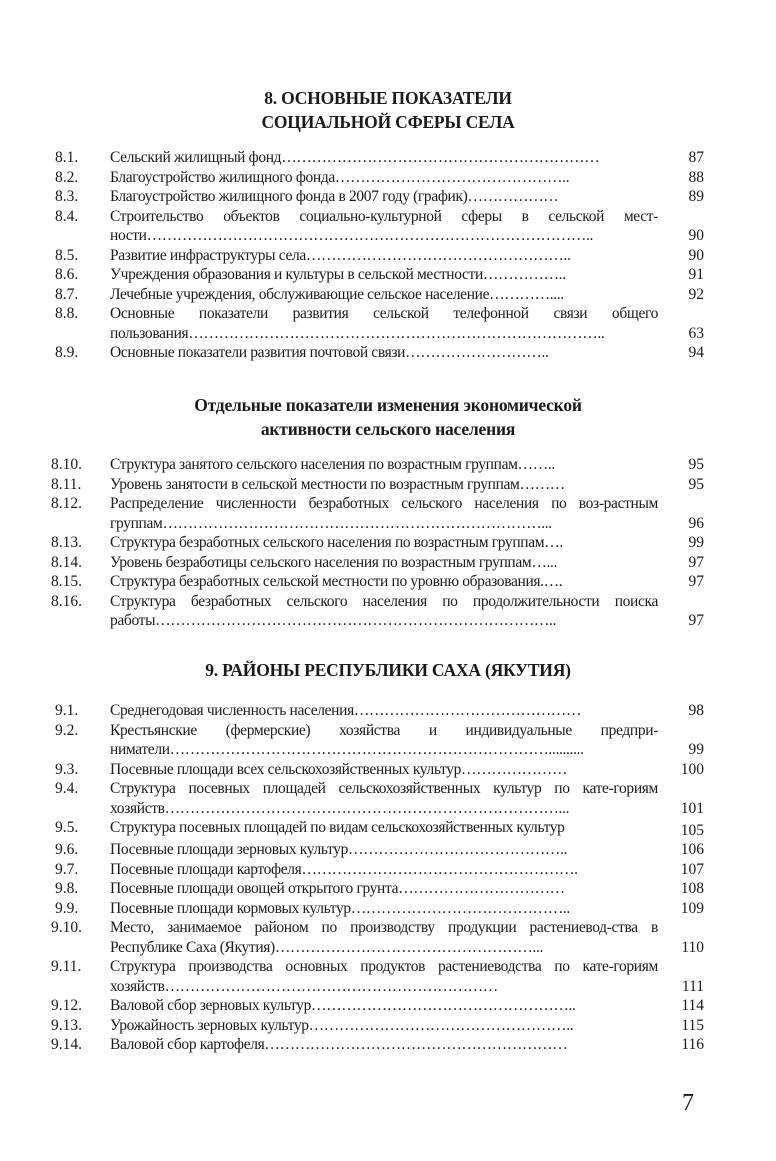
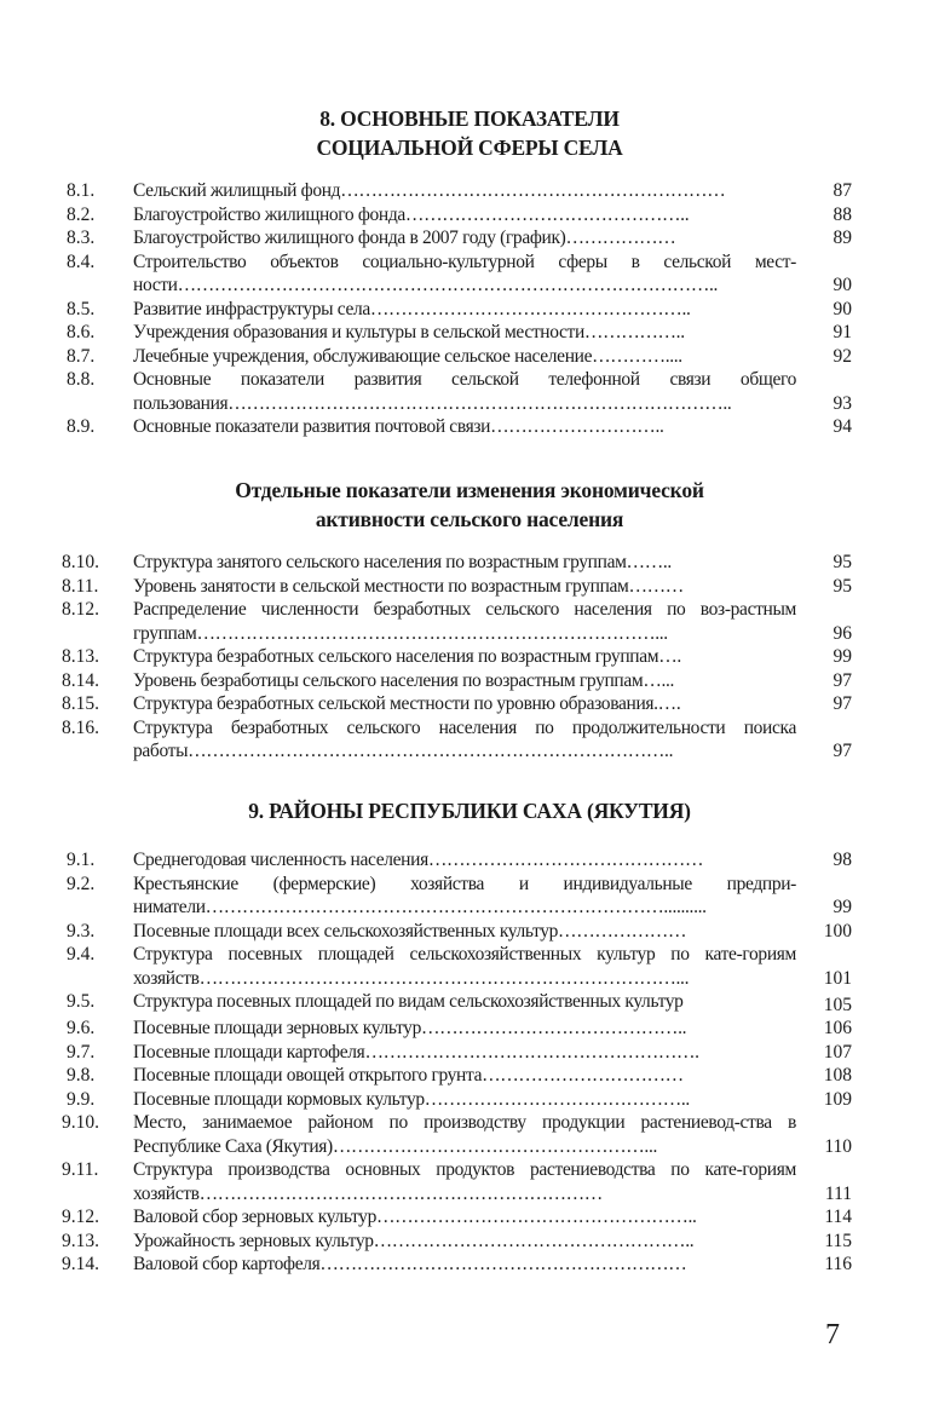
  8. ОСНОВНЫЕ ПОКАЗАТЕЛИ
  СОЦИАЛЬНОЙ СФЕРЫ СЕЛА
  8.1.
  Сельский жилищный фонд………………………………………………………
  87
  8.2.
  Благоустройство жилищного фонда………………………………………..
  88
  8.3.
  Благоустройство жилищного фонда в 2007 году (график)………………
  89
  8.4.
  Строительство объектов социально-культурной сферы в сельской мест-ности……………………………………………………………………………..
  90
  8.5.
  Развитие инфраструктуры села……………………………………………..
  90
  8.6.
  Учреждения образования и культуры в сельской местности……………..
  91
  8.7.
  Лечебные учреждения, обслуживающие сельское население…………....
  92
  8.8.
  Основные показатели развития сельской телефонной связи общего пользования………………………………………………………………………..
- 63
+ 93
  8.9.
  Основные показатели развития почтовой связи………………………..
  94
  Отдельные показатели изменения экономической
  активности сельского населения
  8.10.
  Структура занятого сельского населения по возрастным группам……..
  95
  8.11.
  Уровень занятости в сельской местности по возрастным группам………
  95
  8.12.
  Распределение численности безработных сельского населения по воз-растным группам…………………………………………………………………...
  96
  8.13.
  Структура безработных сельского населения по возрастным группам….
  99
  8.14.
  Уровень безработицы сельского населения по возрастным группам…...
  97
  8.15.
  Структура безработных сельской местности по уровню образования.….
  97
  8.16.
  Структура безработных сельского населения по продолжительности поиска работы……………………………………………………………………..
  97
  9. РАЙОНЫ РЕСПУБЛИКИ САХА (ЯКУТИЯ)
  9.1.
  Среднегодовая численность населения………………………………………
  98
  9.2.
  Крестьянские (фермерские) хозяйства и индивидуальные предпри-ниматели…………………………………………………………………..........
  99
  9.3.
  Посевные площади всех сельскохозяйственных культур…………………
  100
  9.4.
  Структура посевных площадей сельскохозяйственных культур по кате-гориям хозяйств……………………………………………………………………...
  101
  9.5.
  Структура посевных площадей по видам сельскохозяйственных культур
  105
  9.6.
  Посевные площади зерновых культур……………………………………..
  106
  9.7.
  Посевные площади картофеля……………………………………………….
  107
  9.8.
  Посевные площади овощей открытого грунта……………………………
  108
  9.9.
  Посевные площади кормовых культур……………………………………..
  109
  9.10.
  Место, занимаемое районом по производству продукции растениевод-ства в Республике Саха (Якутия)……………………………………………...
  110
  9.11.
  Структура производства основных продуктов растениеводства по кате-гориям хозяйств…………………………………………………………
  111
  9.12.
  Валовой сбор зерновых культур……………………………………………..
  114
  9.13.
  Урожайность зерновых культур……………………………………………..
  115
  9.14.
  Валовой сбор картофеля……………………………………………………
  116
  7
